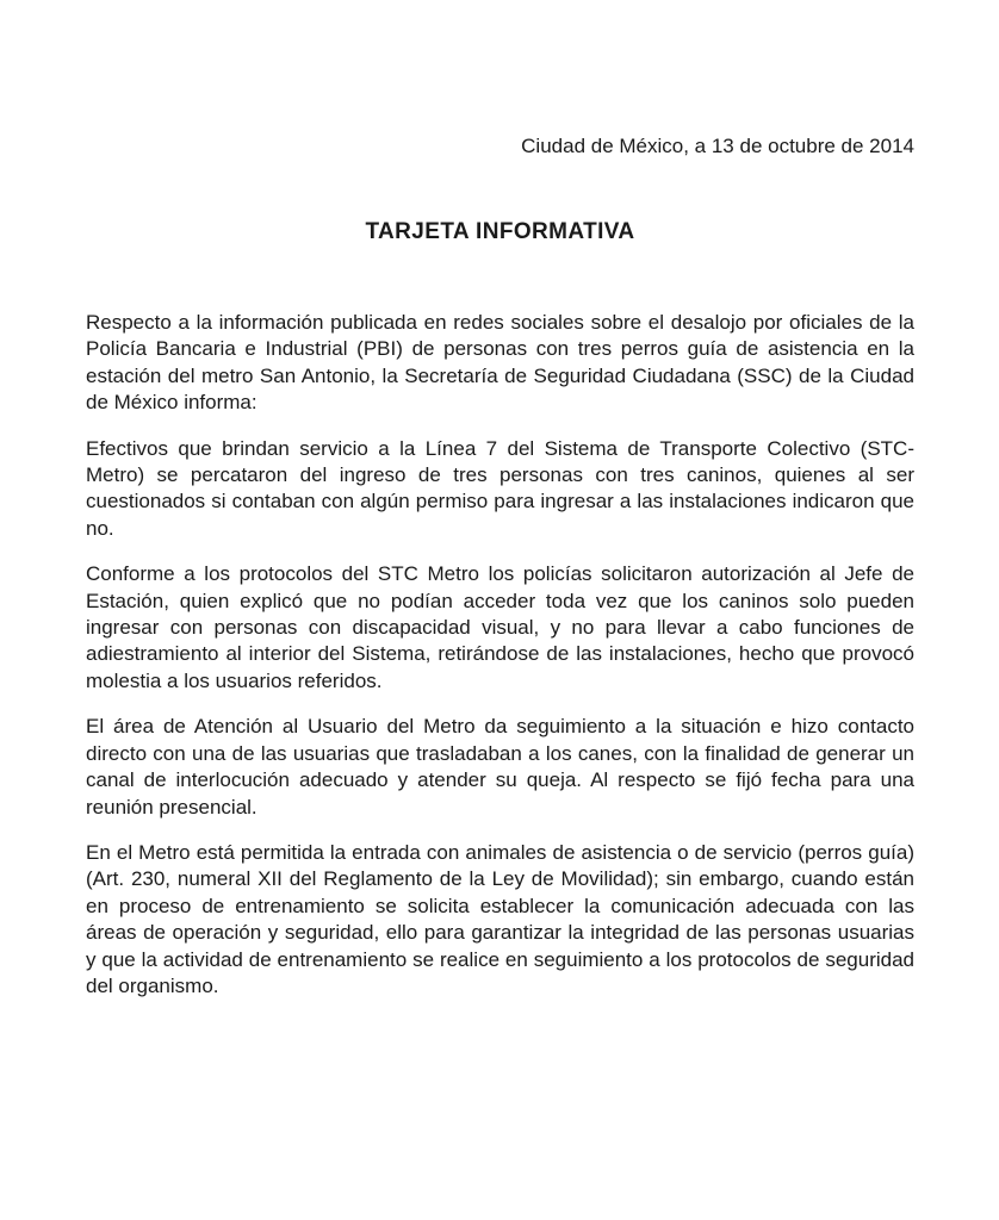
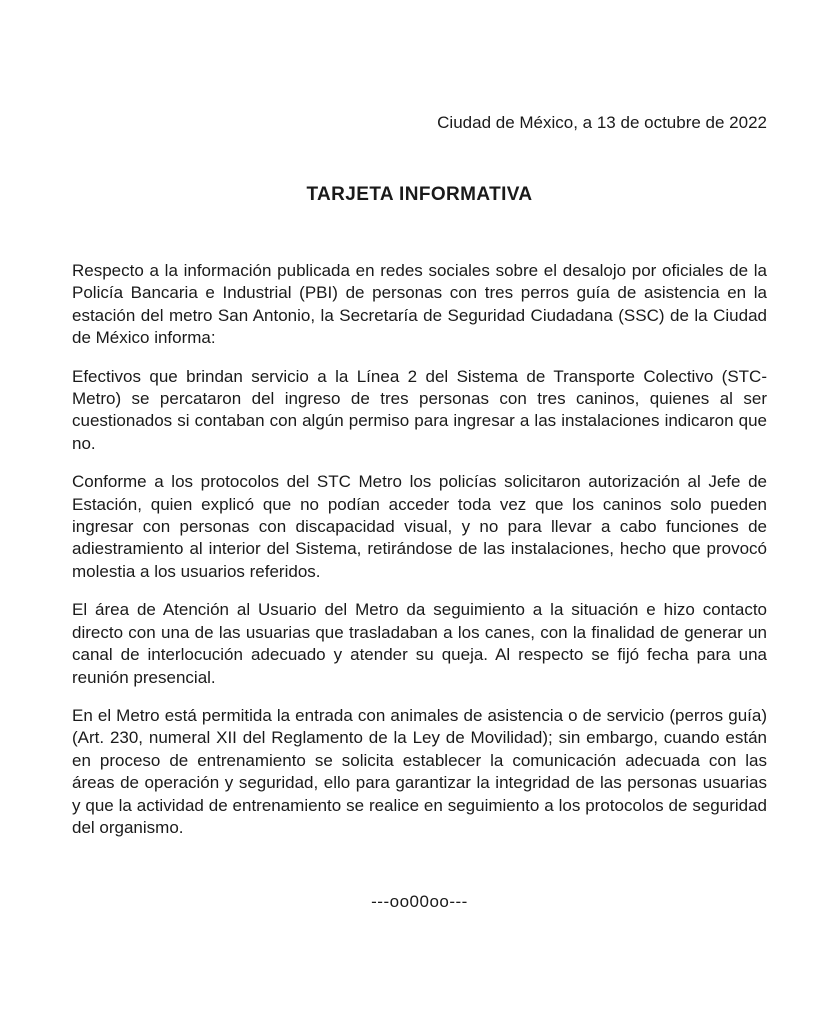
- Ciudad de México, a 13 de octubre de 2014
+ Ciudad de México, a 13 de octubre de 2022
  TARJETA INFORMATIVA
  Respecto a la información publicada en redes sociales sobre el desalojo por oficiales de la Policía Bancaria e Industrial (PBI) de personas con tres perros guía de asistencia en la estación del metro San Antonio, la Secretaría de Seguridad Ciudadana (SSC) de la Ciudad de México informa:
- Efectivos que brindan servicio a la Línea 7 del Sistema de Transporte Colectivo (STC-Metro) se percataron del ingreso de tres personas con tres caninos, quienes al ser cuestionados si contaban con algún permiso para ingresar a las instalaciones indicaron que no.
+ Efectivos que brindan servicio a la Línea 2 del Sistema de Transporte Colectivo (STC-Metro) se percataron del ingreso de tres personas con tres caninos, quienes al ser cuestionados si contaban con algún permiso para ingresar a las instalaciones indicaron que no.
  Conforme a los protocolos del STC Metro los policías solicitaron autorización al Jefe de Estación, quien explicó que no podían acceder toda vez que los caninos solo pueden ingresar con personas con discapacidad visual, y no para llevar a cabo funciones de adiestramiento al interior del Sistema, retirándose de las instalaciones, hecho que provocó molestia a los usuarios referidos.
  El área de Atención al Usuario del Metro da seguimiento a la situación e hizo contacto directo con una de las usuarias que trasladaban a los canes, con la finalidad de generar un canal de interlocución adecuado y atender su queja. Al respecto se fijó fecha para una reunión presencial.
  En el Metro está permitida la entrada con animales de asistencia o de servicio (perros guía)(Art. 230, numeral XII del Reglamento de la Ley de Movilidad); sin embargo, cuando están en proceso de entrenamiento se solicita establecer la comunicación adecuada con las áreas de operación y seguridad, ello para garantizar la integridad de las personas usuarias y que la actividad de entrenamiento se realice en seguimiento a los protocolos de seguridad del organismo.
+ ---oo00oo---
